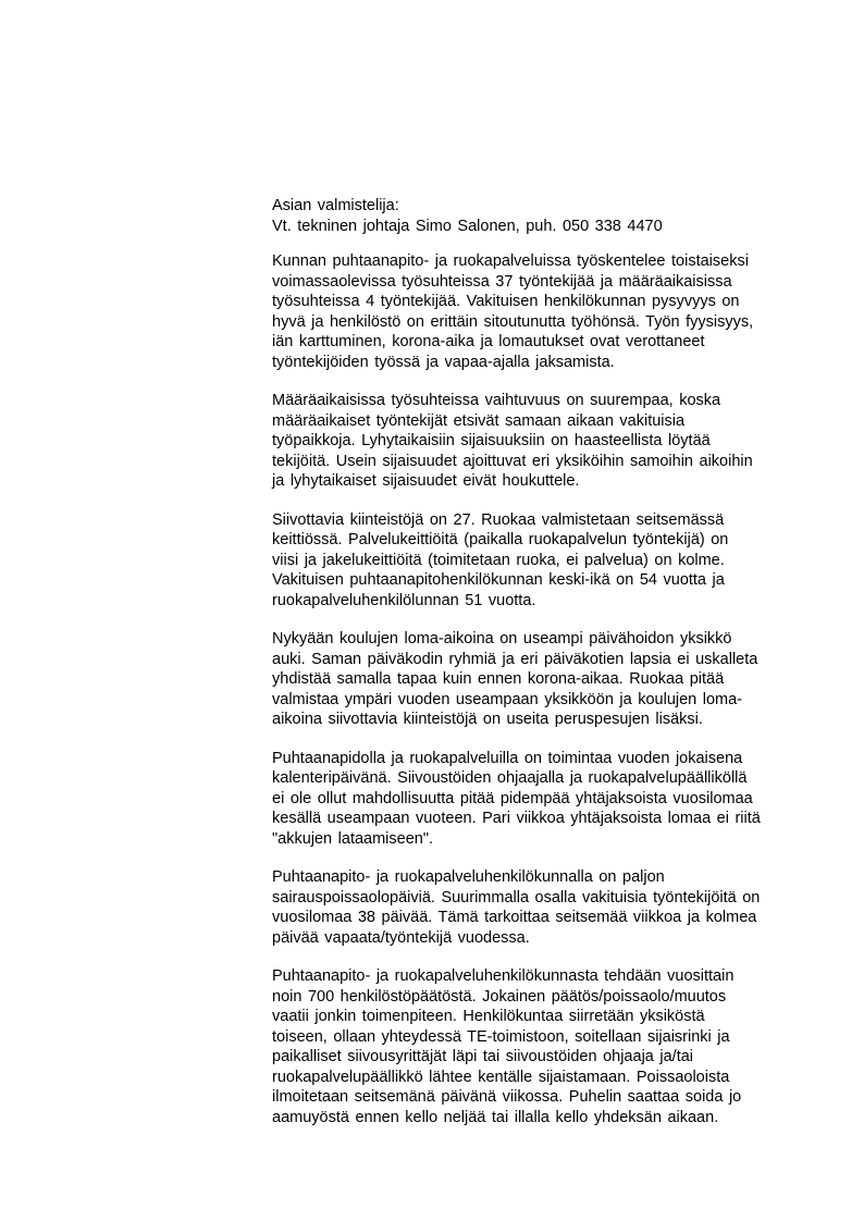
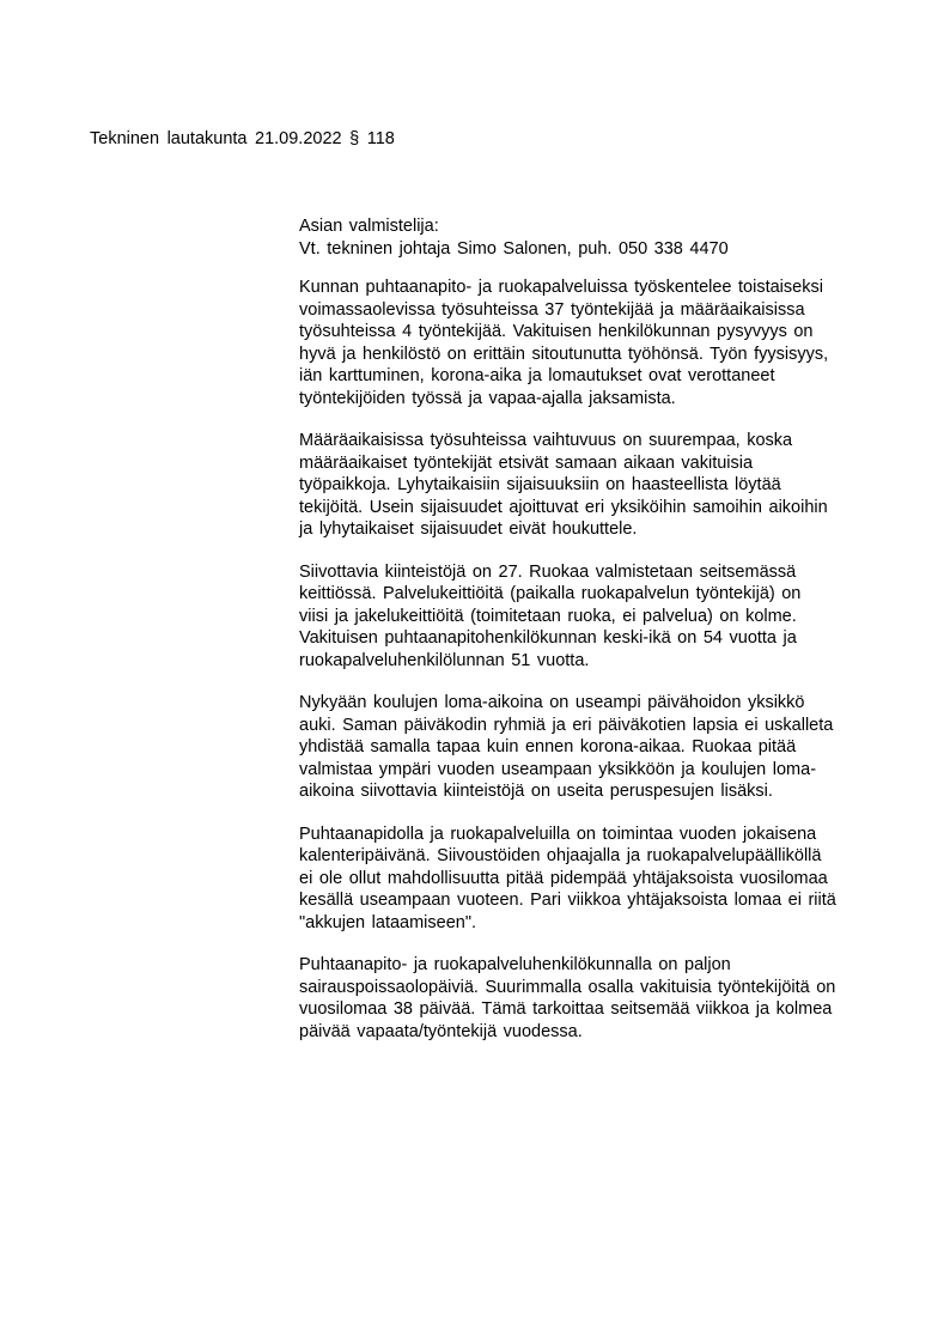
+ Tekninen lautakunta 21.09.2022 § 118
  Asian valmistelija:
  Vt. tekninen johtaja Simo Salonen, puh. 050 338 4470
  Kunnan puhtaanapito- ja ruokapalveluissa työskentelee toistaiseksi
  voimassaolevissa työsuhteissa 37 työntekijää ja määräaikaisissa
  työsuhteissa 4 työntekijää. Vakituisen henkilökunnan pysyvyys on
  hyvä ja henkilöstö on erittäin sitoutunutta työhönsä. Työn fyysisyys,
  iän karttuminen, korona-aika ja lomautukset ovat verottaneet
  työntekijöiden työssä ja vapaa-ajalla jaksamista.
  Määräaikaisissa työsuhteissa vaihtuvuus on suurempaa, koska
  määräaikaiset työntekijät etsivät samaan aikaan vakituisia
  työpaikkoja. Lyhytaikaisiin sijaisuuksiin on haasteellista löytää
  tekijöitä. Usein sijaisuudet ajoittuvat eri yksiköihin samoihin aikoihin
  ja lyhytaikaiset sijaisuudet eivät houkuttele.
  Siivottavia kiinteistöjä on 27. Ruokaa valmistetaan seitsemässä
  keittiössä. Palvelukeittiöitä (paikalla ruokapalvelun työntekijä) on
  viisi ja jakelukeittiöitä (toimitetaan ruoka, ei palvelua) on kolme.
  Vakituisen puhtaanapitohenkilökunnan keski-ikä on 54 vuotta ja
  ruokapalveluhenkilölunnan 51 vuotta.
  Nykyään koulujen loma-aikoina on useampi päivähoidon yksikkö
  auki. Saman päiväkodin ryhmiä ja eri päiväkotien lapsia ei uskalleta
  yhdistää samalla tapaa kuin ennen korona-aikaa. Ruokaa pitää
  valmistaa ympäri vuoden useampaan yksikköön ja koulujen loma-
  aikoina siivottavia kiinteistöjä on useita peruspesujen lisäksi.
  Puhtaanapidolla ja ruokapalveluilla on toimintaa vuoden jokaisena
  kalenteripäivänä. Siivoustöiden ohjaajalla ja ruokapalvelupäälliköllä
  ei ole ollut mahdollisuutta pitää pidempää yhtäjaksoista vuosilomaa
  kesällä useampaan vuoteen. Pari viikkoa yhtäjaksoista lomaa ei riitä
  "akkujen lataamiseen".
  Puhtaanapito- ja ruokapalveluhenkilökunnalla on paljon
  sairauspoissaolopäiviä. Suurimmalla osalla vakituisia työntekijöitä on
  vuosilomaa 38 päivää. Tämä tarkoittaa seitsemää viikkoa ja kolmea
  päivää vapaata/työntekijä vuodessa.
- Puhtaanapito- ja ruokapalveluhenkilökunnasta tehdään vuosittain
- noin 700 henkilöstöpäätöstä. Jokainen päätös/poissaolo/muutos
- vaatii jonkin toimenpiteen. Henkilökuntaa siirretään yksiköstä
- toiseen, ollaan yhteydessä TE-toimistoon, soitellaan sijaisrinki ja
- paikalliset siivousyrittäjät läpi tai siivoustöiden ohjaaja ja/tai
- ruokapalvelupäällikkö lähtee kentälle sijaistamaan. Poissaoloista
- ilmoitetaan seitsemänä päivänä viikossa. Puhelin saattaa soida jo
- aamuyöstä ennen kello neljää tai illalla kello yhdeksän aikaan.
